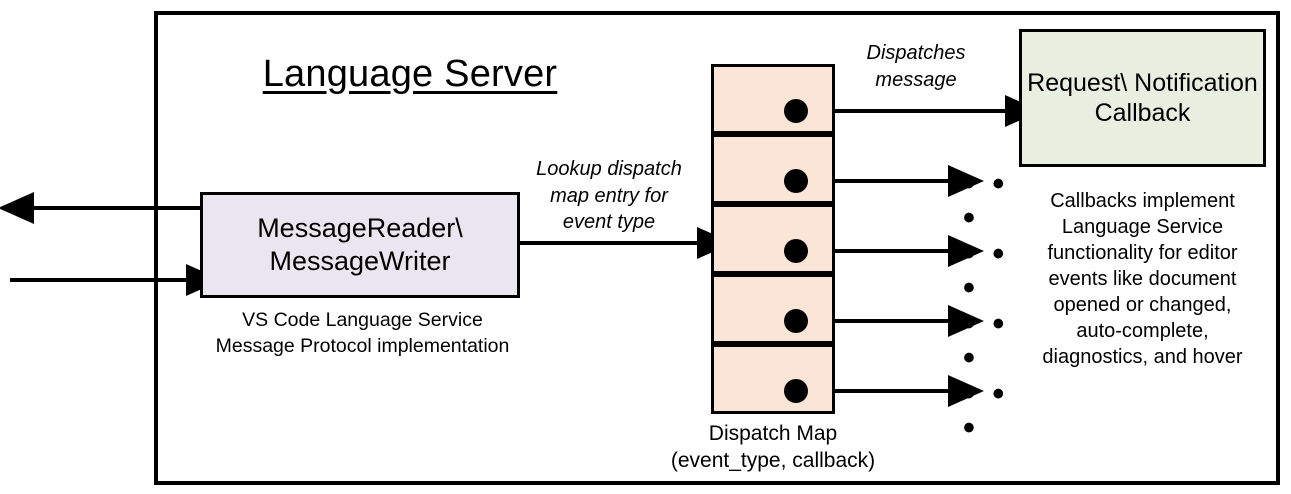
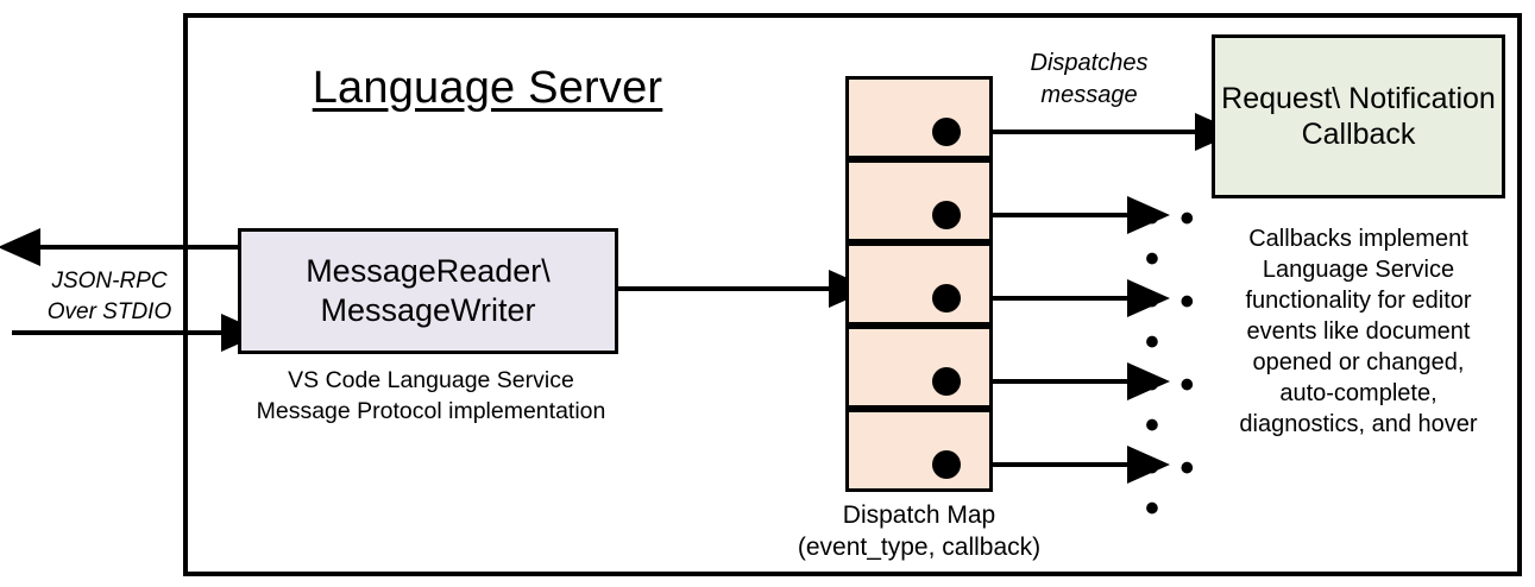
  Language Server
+ JSON-RPC
+ Over STDIO
  MessageReader\ MessageWriter
  VS Code Language Service
  Message Protocol implementation
- Lookup dispatch
- map entry for
- event type
  Dispatches
  message
  Dispatch Map
  (event_type, callback)
  • • •
  • • •
  • • •
  • • •
  Request\ Notification Callback
  Callbacks implement
  Language Service
  functionality for editor
  events like document
  opened or changed,
  auto-complete,
  diagnostics, and hover
